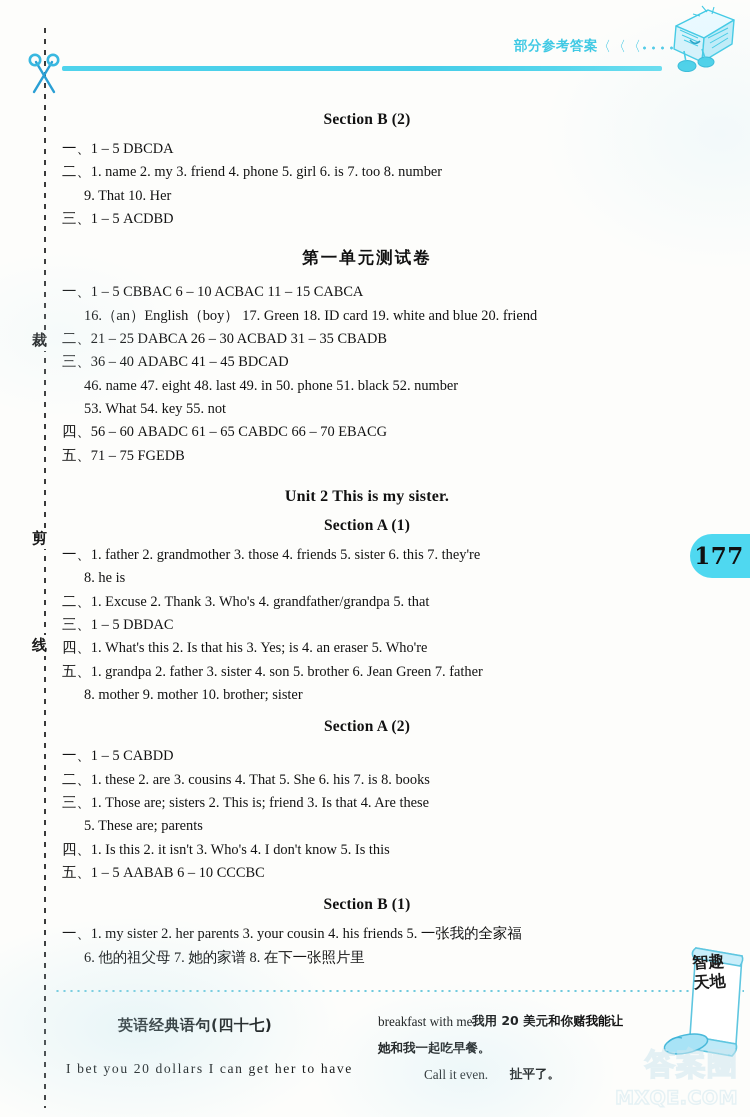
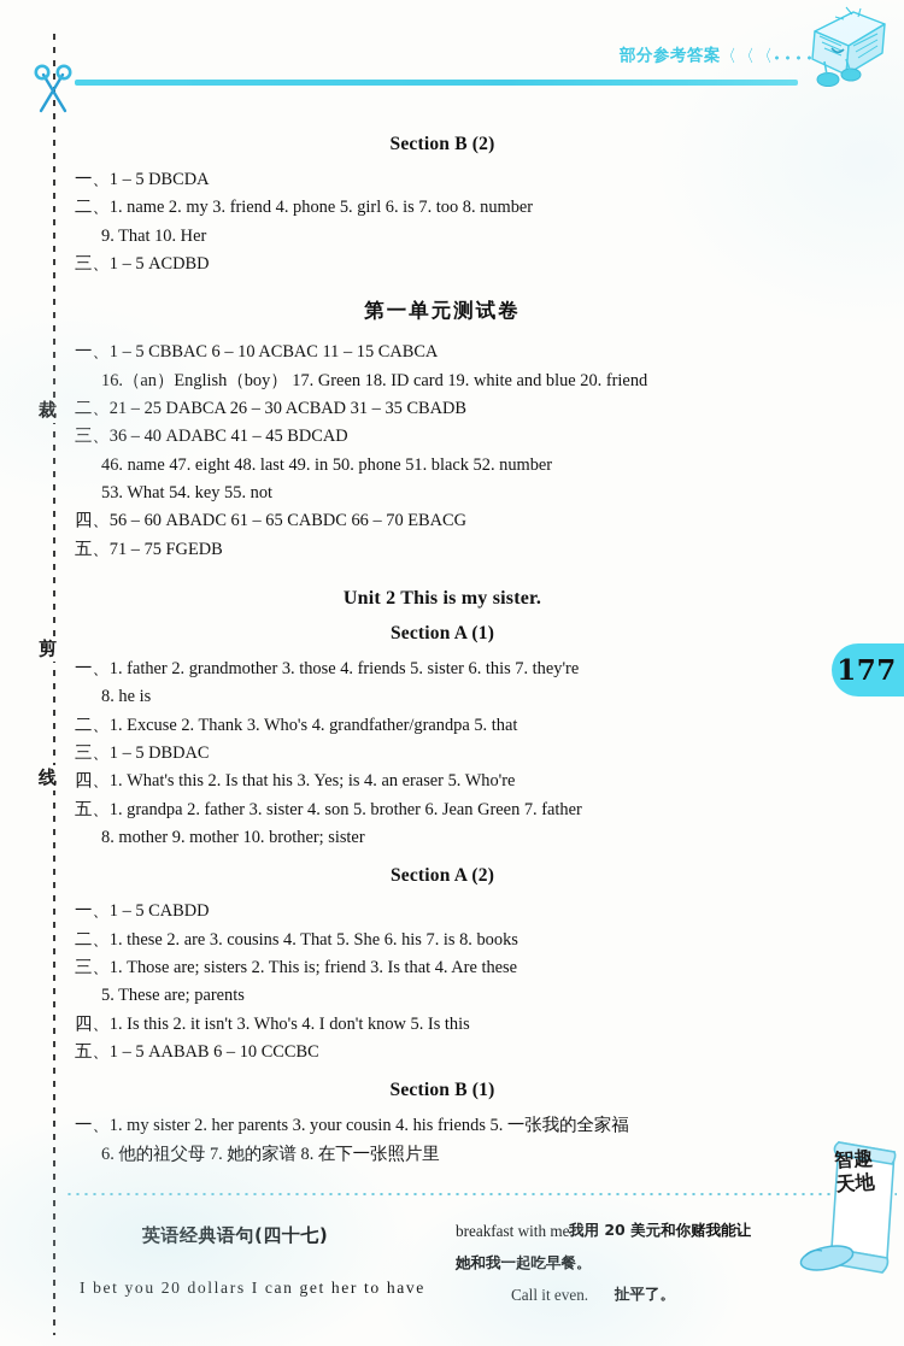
- 答案圈
- MXQE.COM
